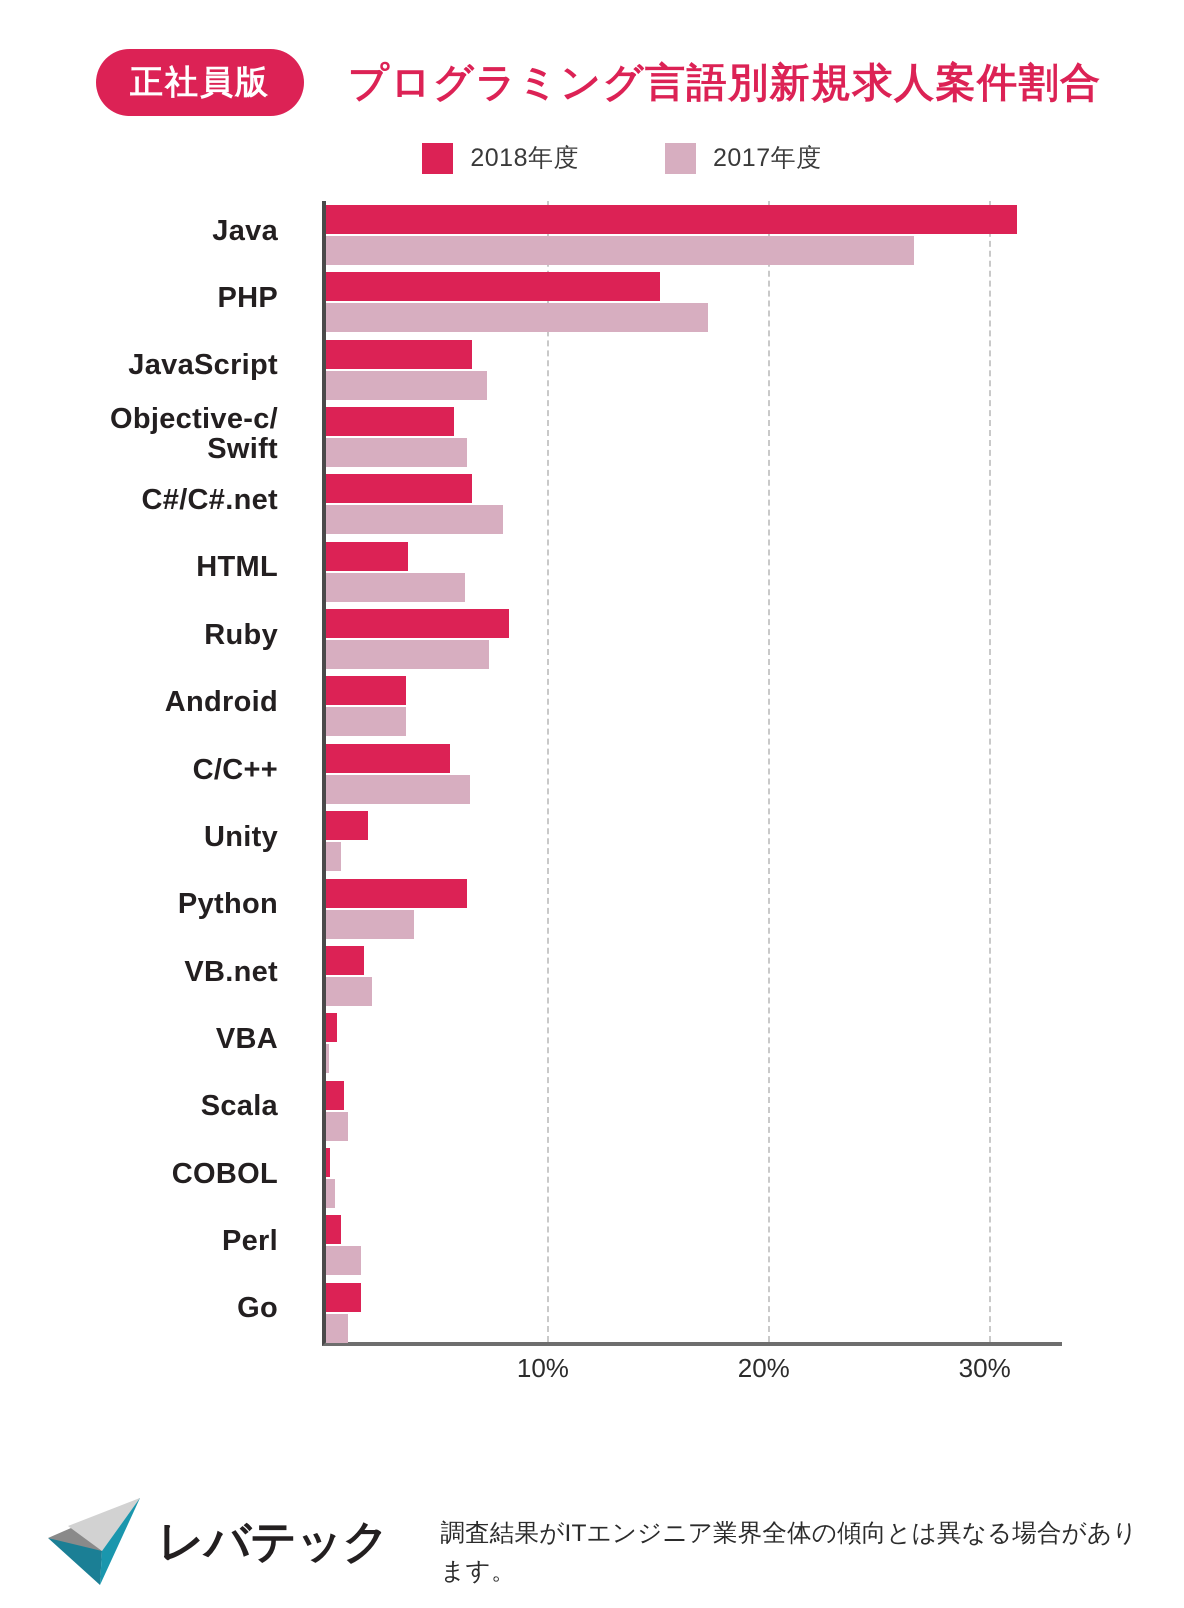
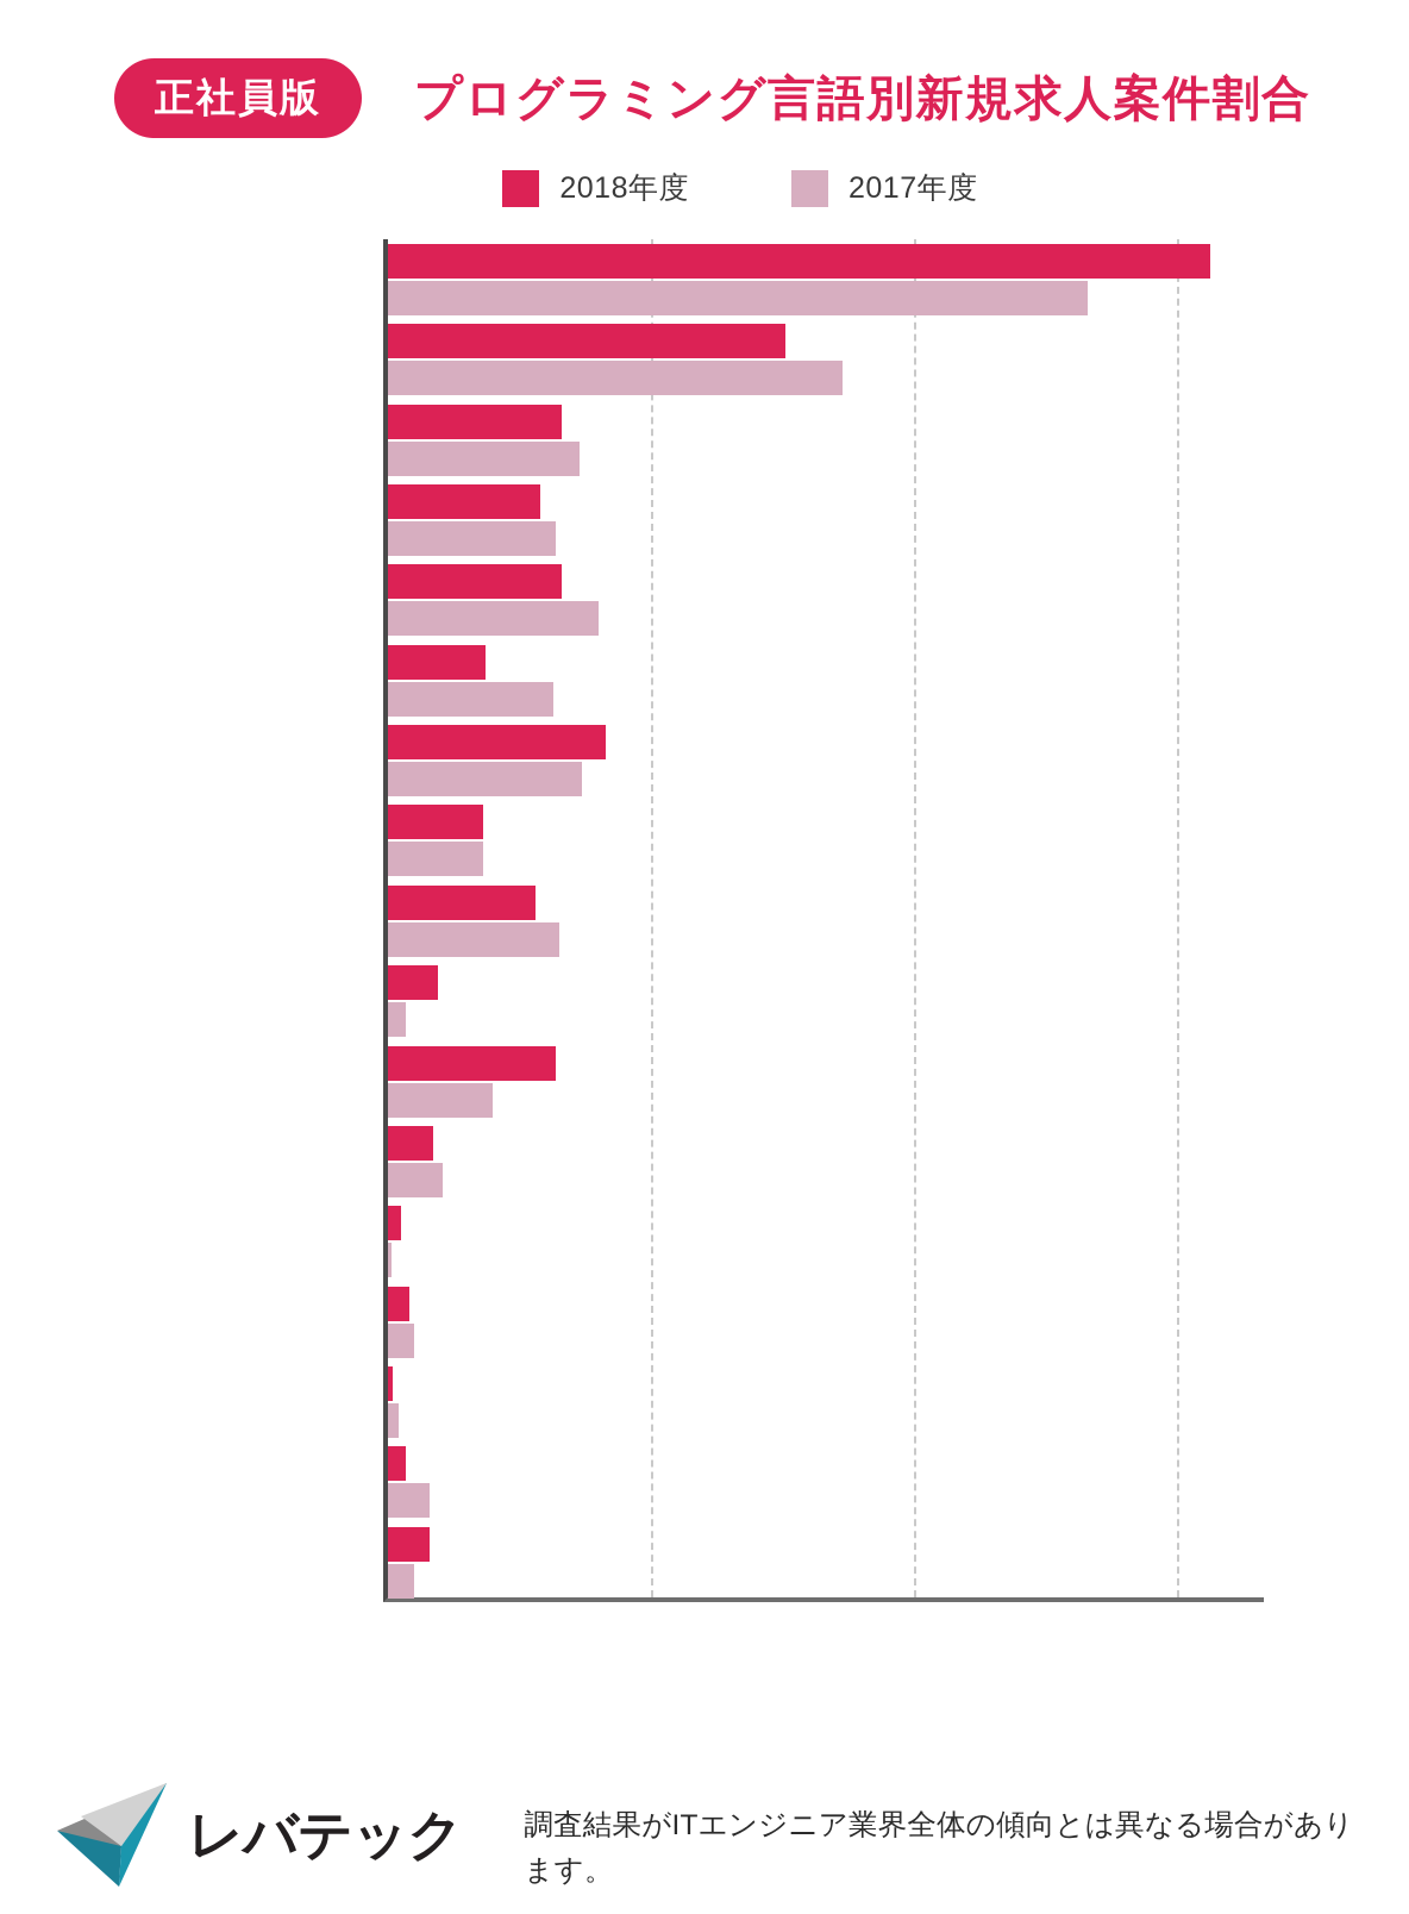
  正社員版
  プログラミング言語別新規求人案件割合
  2018年度
  2017年度
- Java
- PHP
- JavaScript
- Objective-c/
- Swift
- C#/C#.net
- HTML
- Ruby
- Android
- C/C++
- Unity
- Python
- VB.net
- VBA
- Scala
- COBOL
- Perl
- Go
- 10%
- 20%
- 30%
  レバテック
  調査結果がITエンジニア業界全体の傾向とは異なる場合があります。
